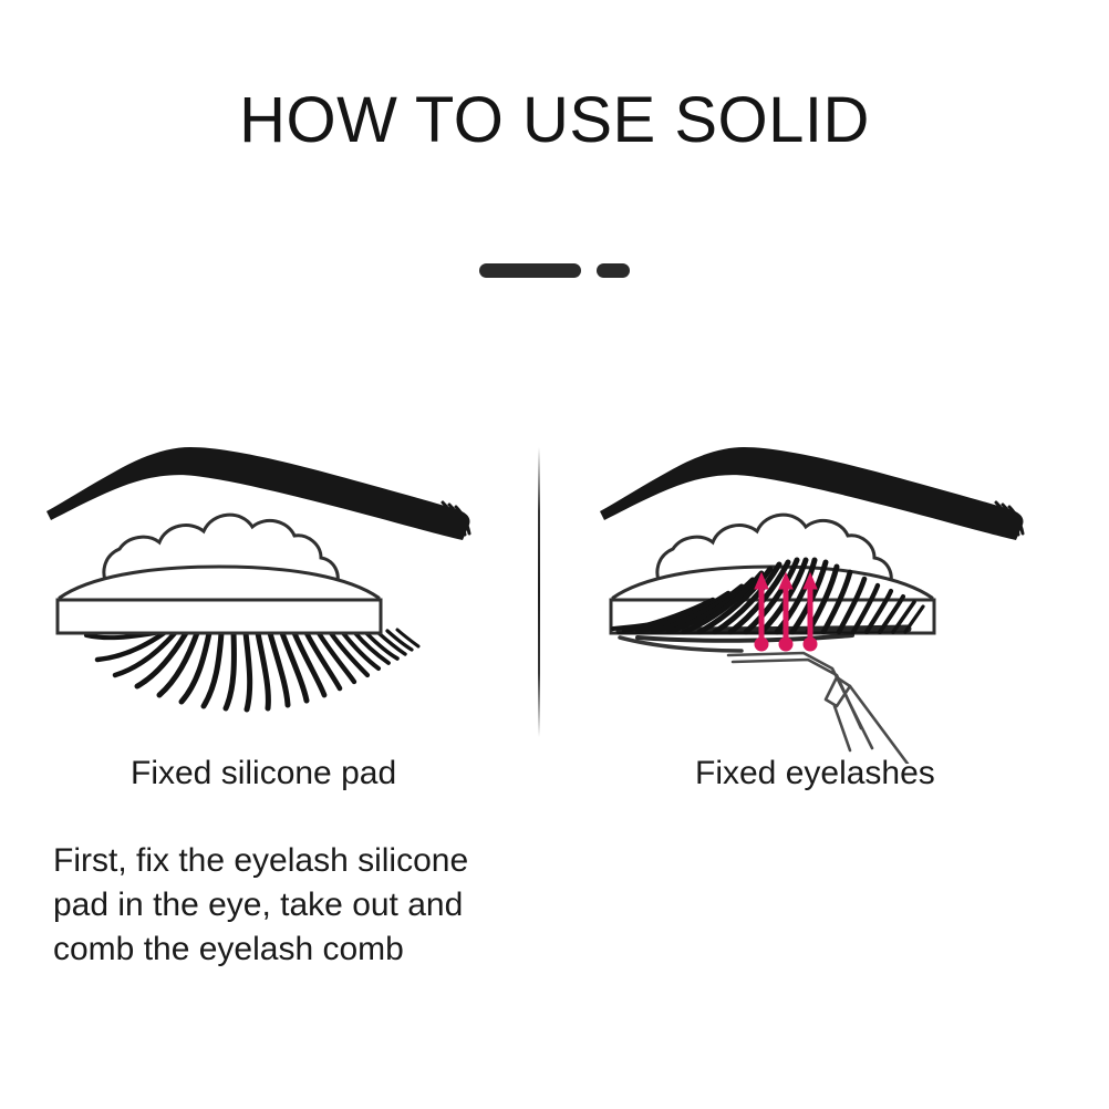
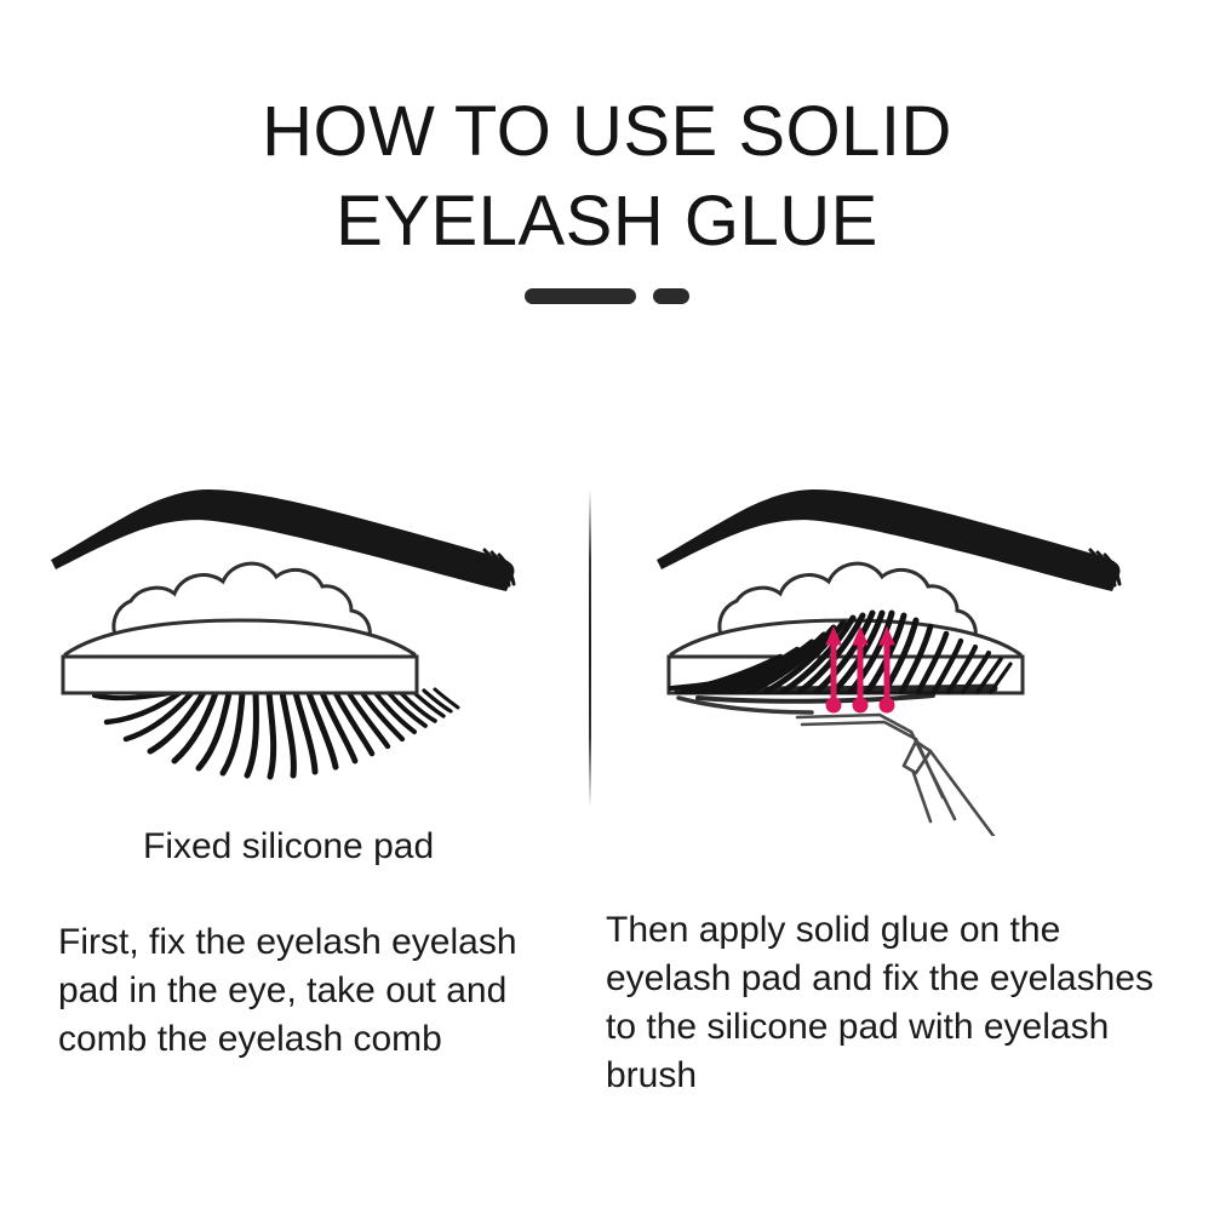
  HOW TO USE SOLID
+ EYELASH GLUE
  Fixed silicone pad
- Fixed eyelashes
- First, fix the eyelash silicone pad in the eye, take out and comb the eyelash comb
+ First, fix the eyelash eyelash pad in the eye, take out and comb the eyelash comb
+ Then apply solid glue on the eyelash pad and fix the eyelashes to the silicone pad with eyelash brush
